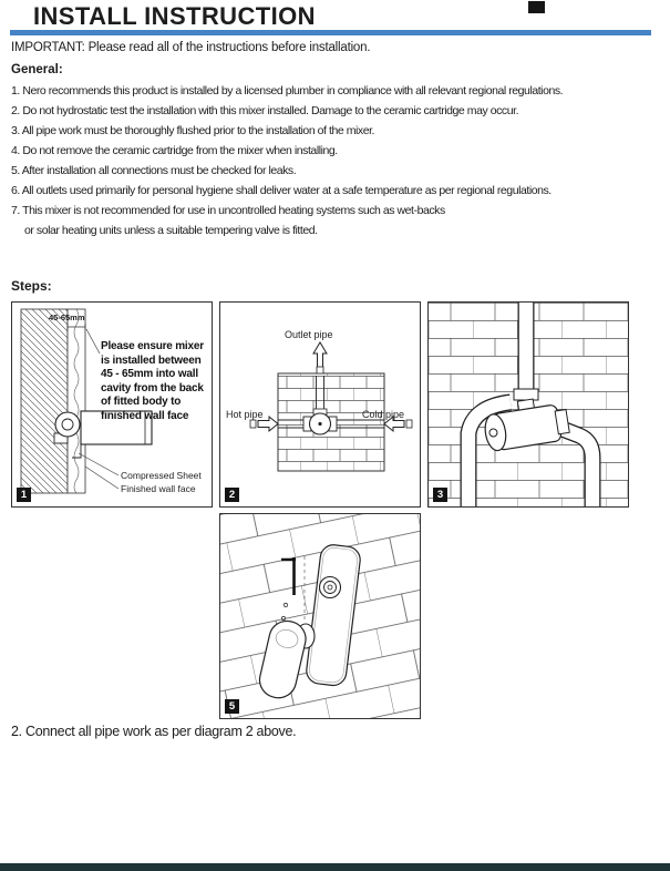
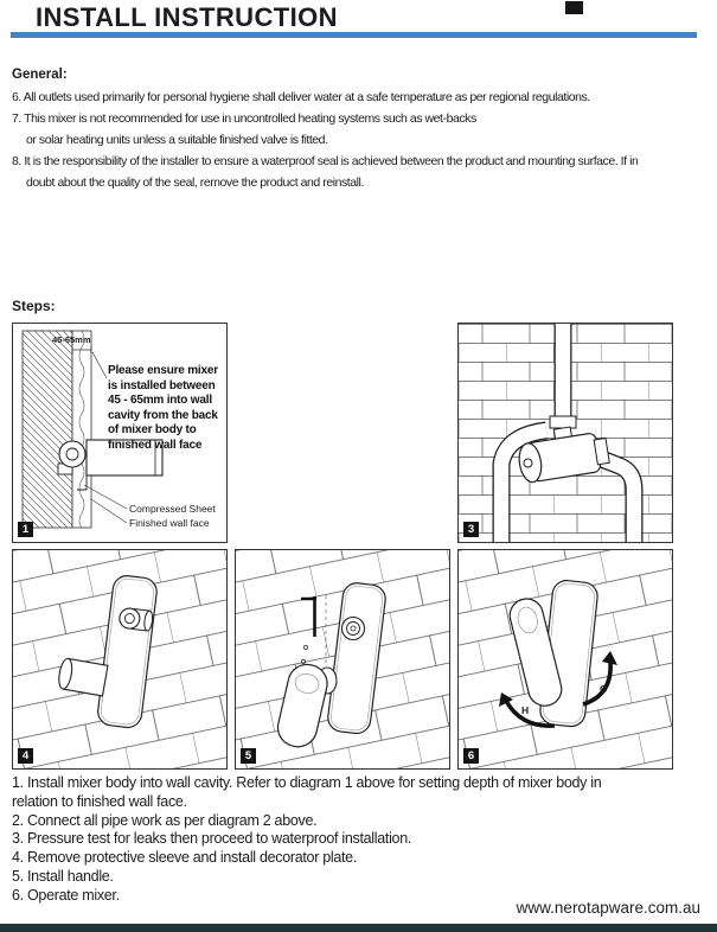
  INSTALL INSTRUCTION
- IMPORTANT: Please read all of the instructions before installation.
  General:
- 1. Nero recommends this product is installed by a licensed plumber in compliance with all relevant regional regulations.
- 2. Do not hydrostatic test the installation with this mixer installed. Damage to the ceramic cartridge may occur.
- 3. All pipe work must be thoroughly flushed prior to the installation of the mixer.
- 4. Do not remove the ceramic cartridge from the mixer when installing.
- 5. After installation all connections must be checked for leaks.
  6. All outlets used primarily for personal hygiene shall deliver water at a safe temperature as per regional regulations.
  7. This mixer is not recommended for use in uncontrolled heating systems such as wet-backs
- or solar heating units unless a suitable tempering valve is fitted.
+ or solar heating units unless a suitable finished valve is fitted.
+ 8. It is the responsibility of the installer to ensure a waterproof seal is achieved between the product and mounting surface. If in
+ doubt about the quality of the seal, remove the product and reinstall.
  Steps:
  45-65mm
- Please ensure mixer is installed between 45 - 65mm into wall cavity from the back of fitted body to finished wall face
+ Please ensure mixer is installed between 45 - 65mm into wall cavity from the back of mixer body to finished wall face
  Compressed Sheet
  Finished wall face
  1
- Outlet pipe
- Hot pipe
- Cold pipe
- 2
  3
+ 4
  5
+ H
+ C
+ 6
+ 1. Install mixer body into wall cavity. Refer to diagram 1 above for setting depth of mixer body in
+ relation to finished wall face.
  2. Connect all pipe work as per diagram 2 above.
+ 3. Pressure test for leaks then proceed to waterproof installation.
+ 4. Remove protective sleeve and install decorator plate.
+ 5. Install handle.
+ 6. Operate mixer.
+ www.nerotapware.com.au
